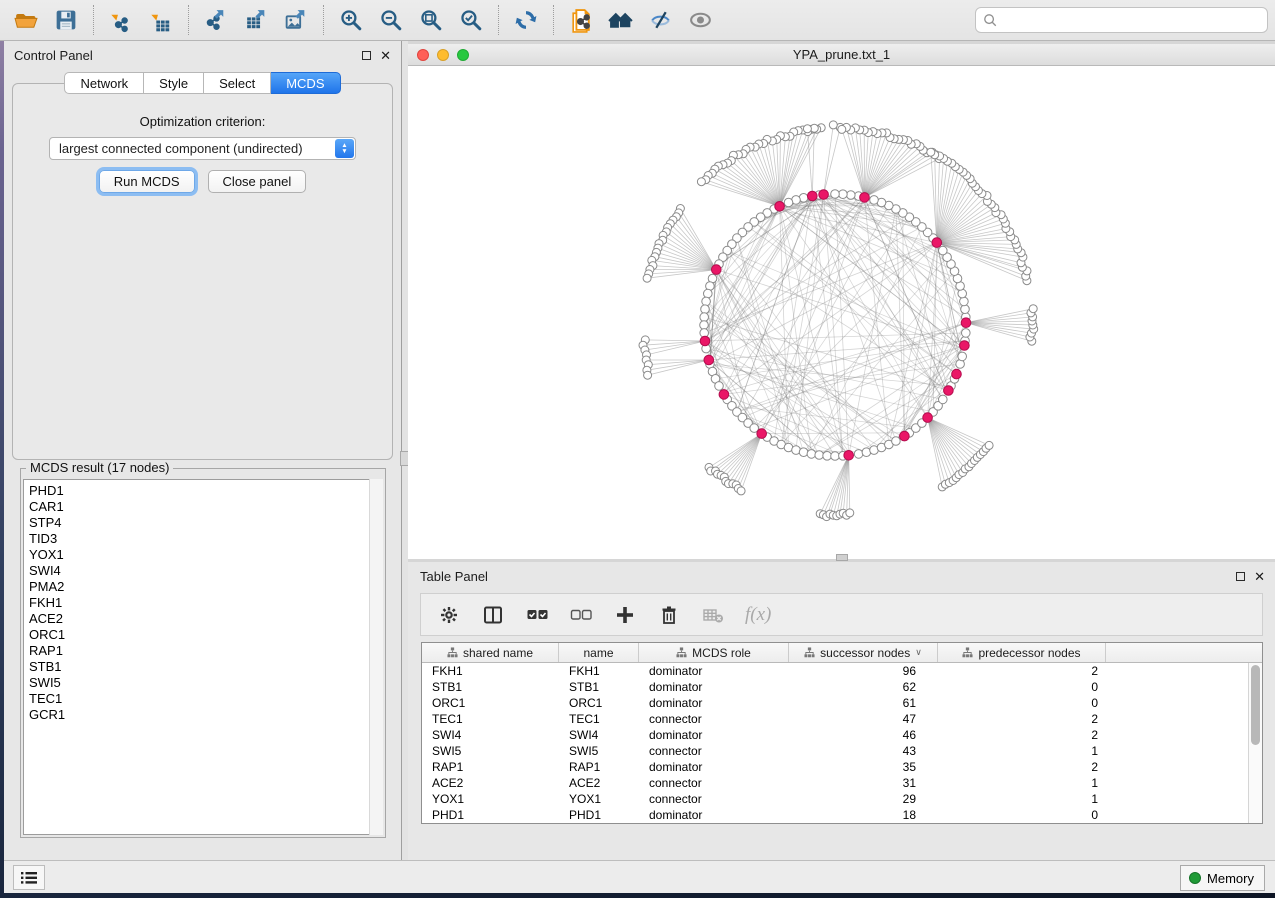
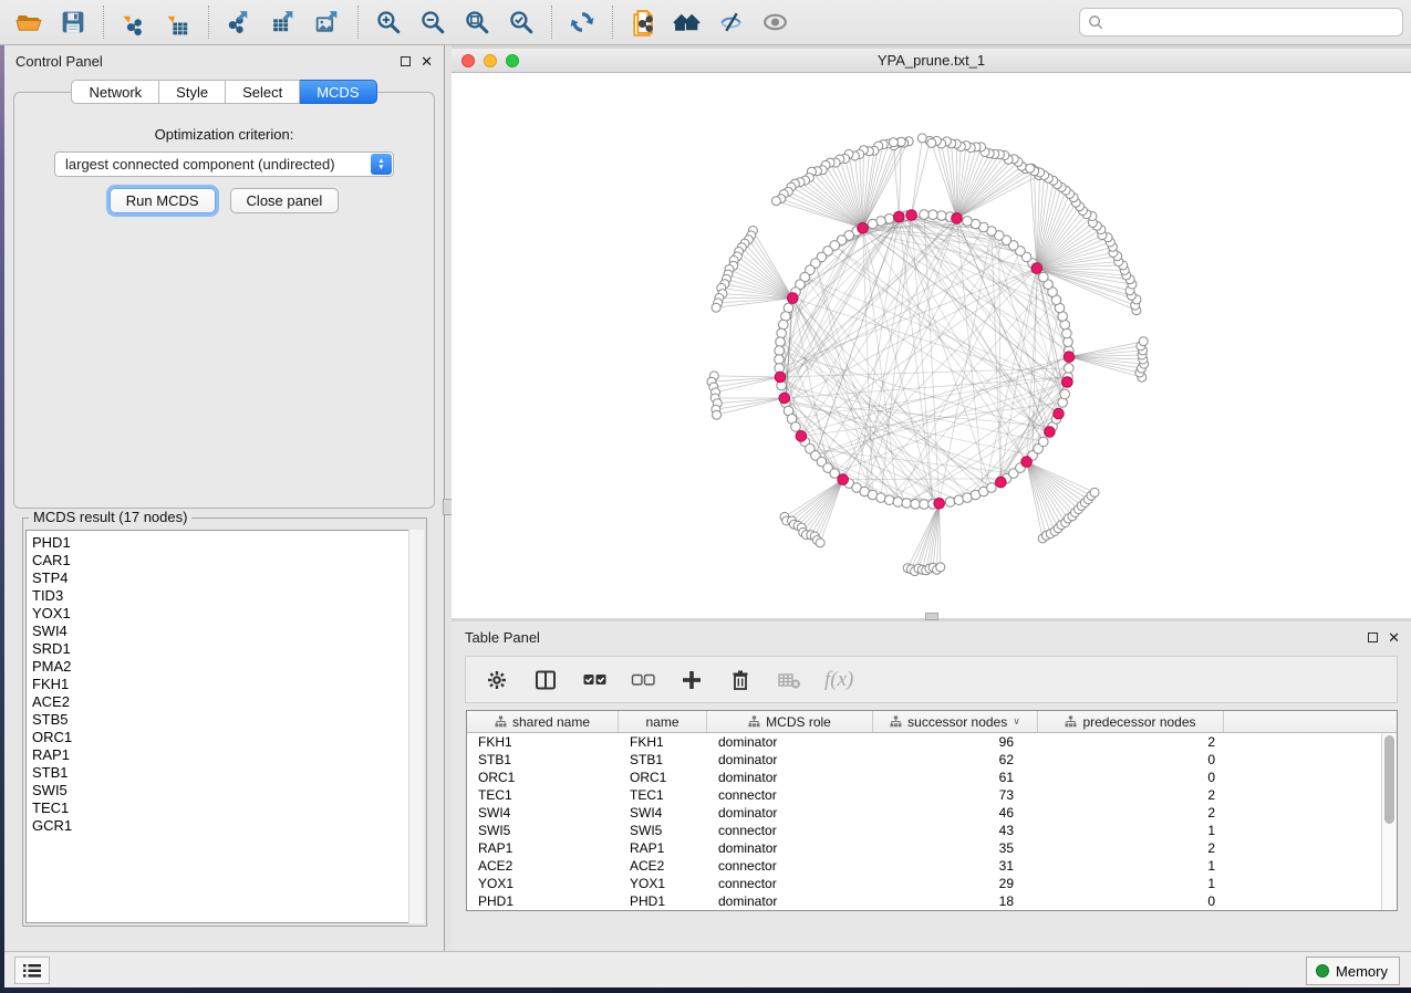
  Control Panel
  ✕
  Network
  Style
  Select
  MCDS
  Optimization criterion:
  largest connected component (undirected)
  Run MCDS
  Close panel
  MCDS result (17 nodes)
  PHD1
  CAR1
  STP4
  TID3
  YOX1
  SWI4
+ SRD1
  PMA2
  FKH1
  ACE2
+ STB5
  ORC1
  RAP1
  STB1
  SWI5
  TEC1
  GCR1
  YPA_prune.txt_1
  Table Panel
  ✕
  f(x)
  shared name
  name
  MCDS role
  successor nodes
  ∨
  predecessor nodes
  FKH1
  FKH1
  dominator
  96
  2
  STB1
  STB1
  dominator
  62
  0
  ORC1
  ORC1
  dominator
  61
  0
  TEC1
  TEC1
  connector
- 47
+ 73
  2
  SWI4
  SWI4
  dominator
  46
  2
  SWI5
  SWI5
  connector
  43
  1
  RAP1
  RAP1
  dominator
  35
  2
  ACE2
  ACE2
  connector
  31
  1
  YOX1
  YOX1
  connector
  29
  1
  PHD1
  PHD1
  dominator
  18
  0
  Memory
